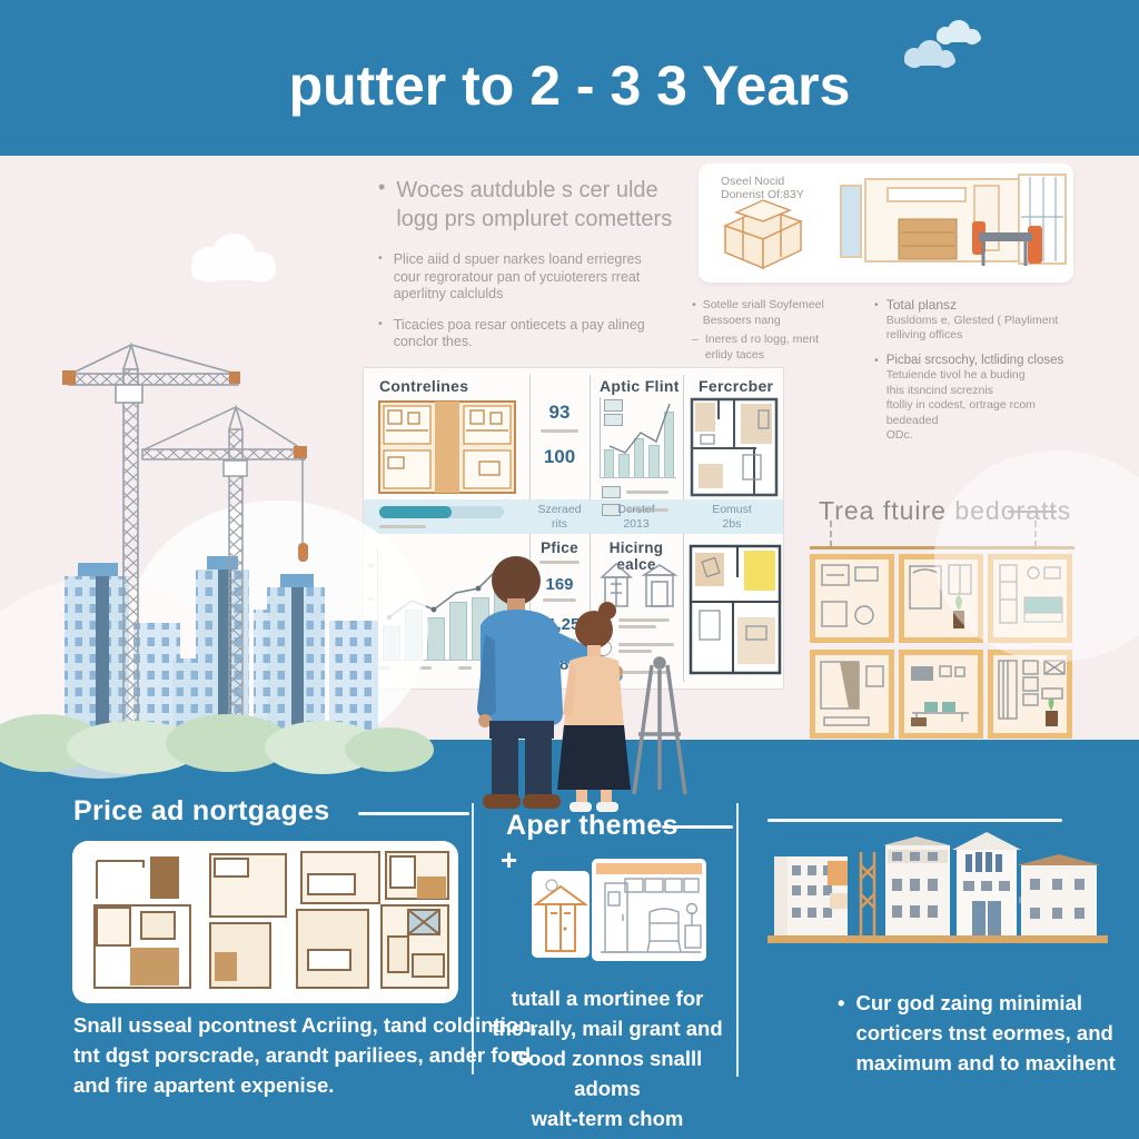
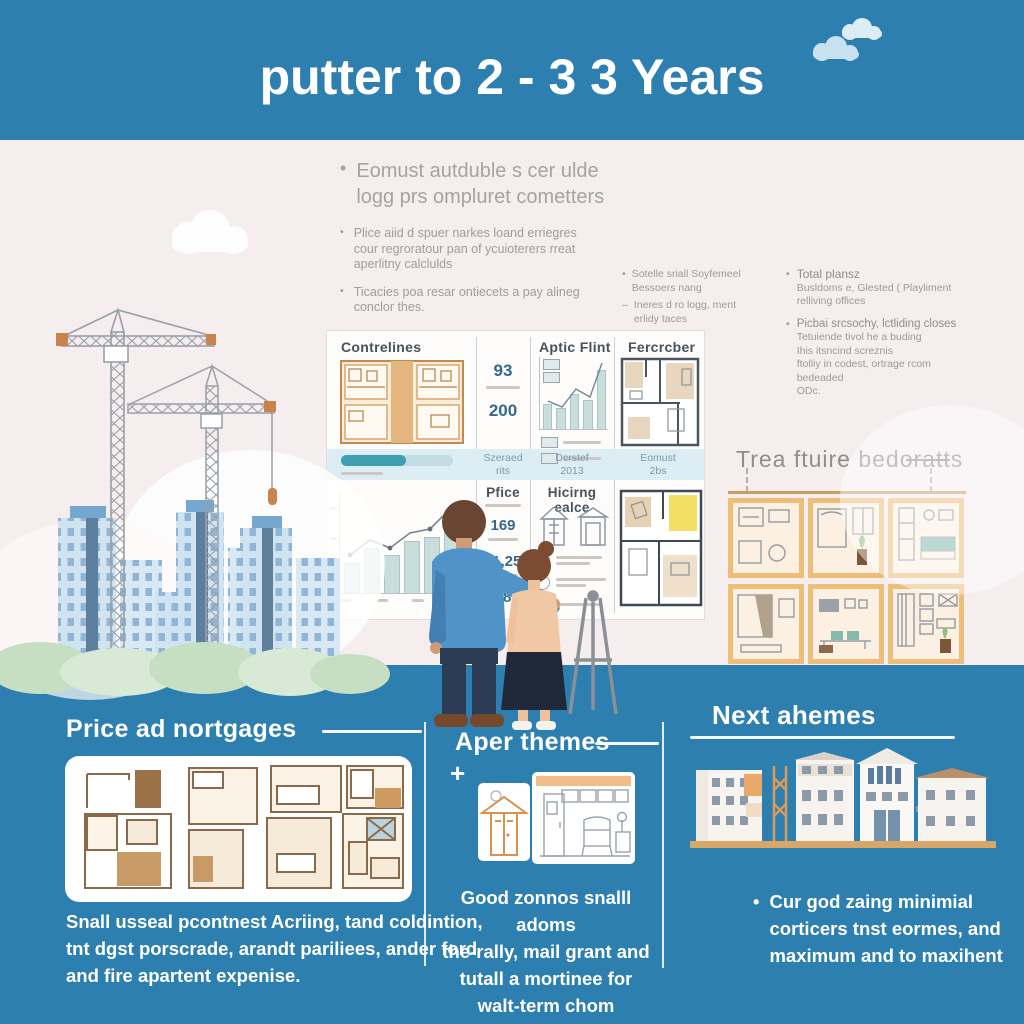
  putter to 2 - 3 3 Years
  •
- Woces autduble s cer ulde
+ Eomust autduble s cer ulde
  logg prs ompluret cometters
  •
  Plice aiid d spuer narkes loand erriegres
  cour regroratour pan of ycuioterers rreat
  aperlitny calclulds
  •
  Ticacies poa resar ontiecets a pay alineg
  conclor thes.
- Oseel Nocid
- Donerist Of:83Y
  •
  Sotelle sriall Soyfemeel
  Bessoers nang
  –
  Ineres d ro logg, ment
  erlidy taces
  •
  Total plansz
  Busldoms e, Glested ( Playliment
  relliving offices
  •
  Picbai srcsochy, lctliding closes
  Tetuiende tivol he a buding
  Ihis itsncind screznis
  ftolliy in codest, ortrage rcom
  bedeaded
  ODc.
  Contrelines
  93
- 100
+ 200
  Szeraed
  rits
  Pfice
  169
  Aptic Flint
  Dcrstef
  2013
  Hicirng ealce
  Fercrcber
  Eomust
  2bs
  Trea ftuire beds
  Price ad nortgages
  Snall usseal pcontnest Acriing, tand coldintion,
  tnt dgst porscrade, arandt pariliees, ander ford
  and fire apartent expenise.
  Aper theme
  +
- tutall a mortinee for
+ Good zonnos snalll adoms
  the-rally, mail grant and
- Good zonnos snalll adoms
+ tutall a mortinee for
+ Next ahemes
  •
  Cur god zaing minimial
  corticers tnst eormes, and
  maximum and to maxihent
